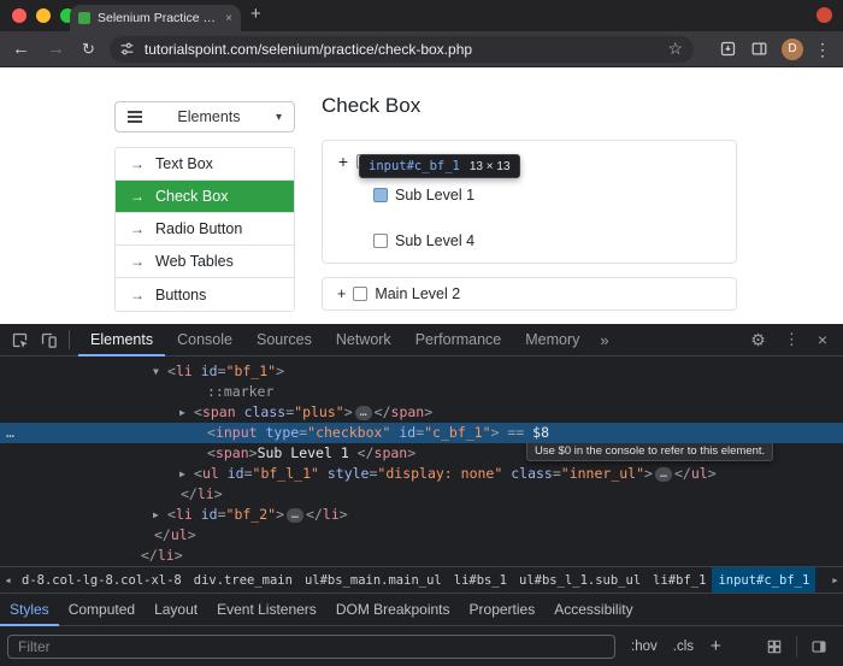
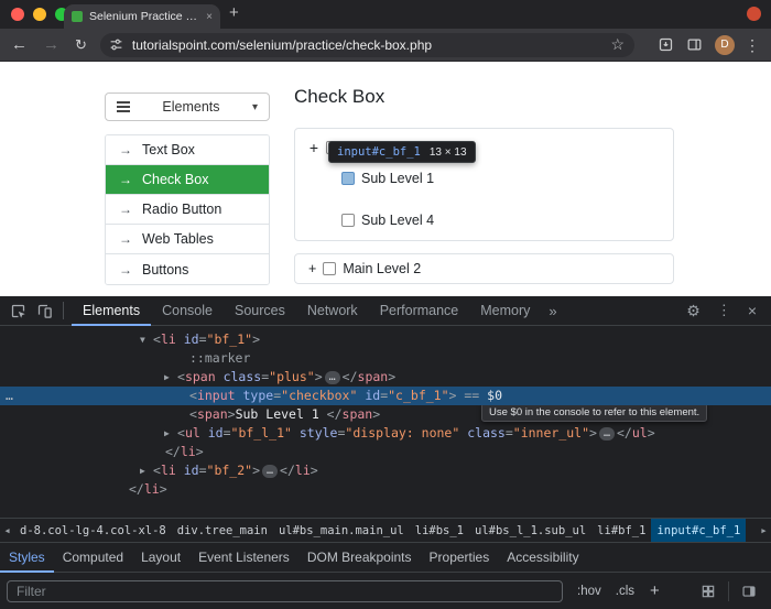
  Selenium Practice – C
  ×
  +
  ←
  →
  ↻
  tutorialspoint.com/selenium/practice/check-box.php
  ☆
  D
  ⋮
  Elements
  ▾
  →
  Text Box
  →
  Check Box
  →
  Radio Button
  →
  Web Tables
  →
  Buttons
  Check Box
  +
  input#c_bf_1
  13 × 13
  Sub Level 1
  Sub Level 4
  +
  Main Level 2
  Elements
  Console
  Sources
  Network
  Performance
  Memory
  »
  ⚙
  ⋮
  ×
  Use $0 in the console to refer to this element.
  ▼ <li id="bf_1">
  ::marker
  ▶ <span class="plus"> … </span>
  …
- <input type="checkbox" id="c_bf_1"> == $8
+ <input type="checkbox" id="c_bf_1"> == $0
  <span>Sub Level 1 </span>
  ▶ <ul id="bf_l_1" style="display: none" class="inner_ul"> … </ul>
  </li>
  ▶ <li id="bf_2"> … </li>
- </ul>
  </li>
  ◀
- d-8.col-lg-8.col-xl-8
+ d-8.col-lg-4.col-xl-8
  div.tree_main
  ul#bs_main.main_ul
  li#bs_1
  ul#bs_l_1.sub_ul
  li#bf_1
  input#c_bf_1
  ▶
  Styles
  Computed
  Layout
  Event Listeners
  DOM Breakpoints
  Properties
  Accessibility
  Filter
  :hov
  .cls
  +
